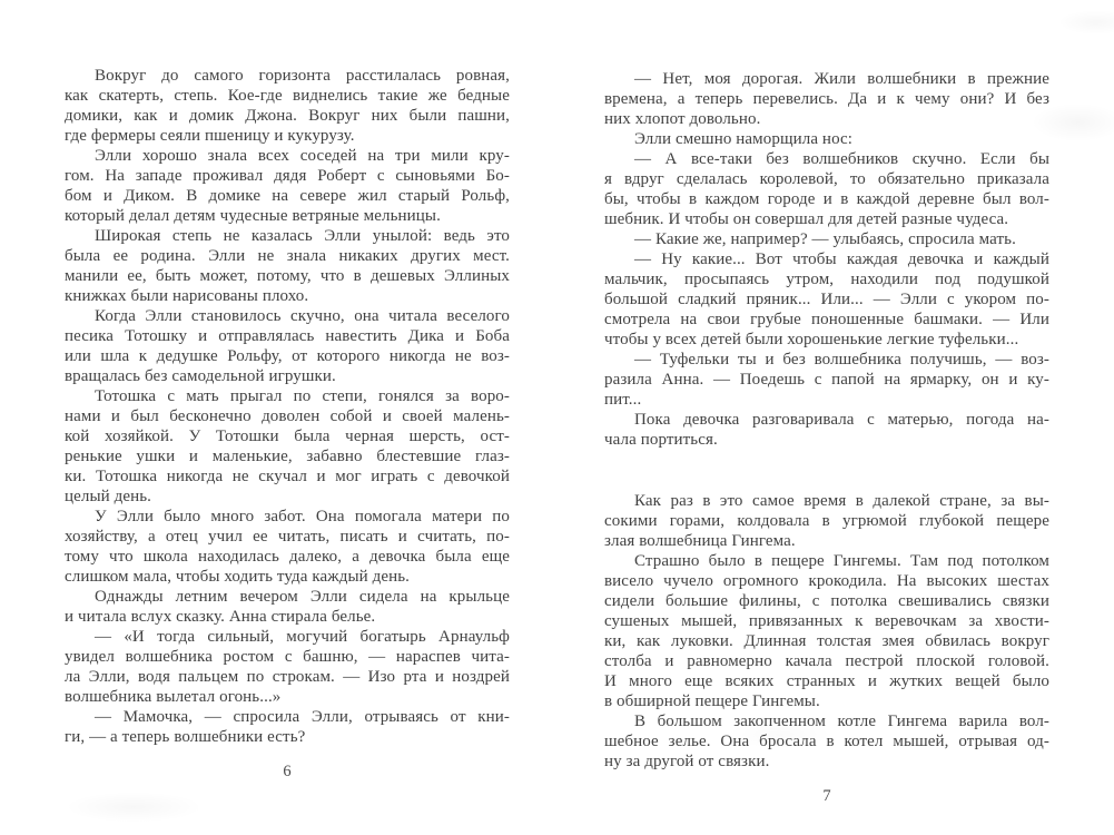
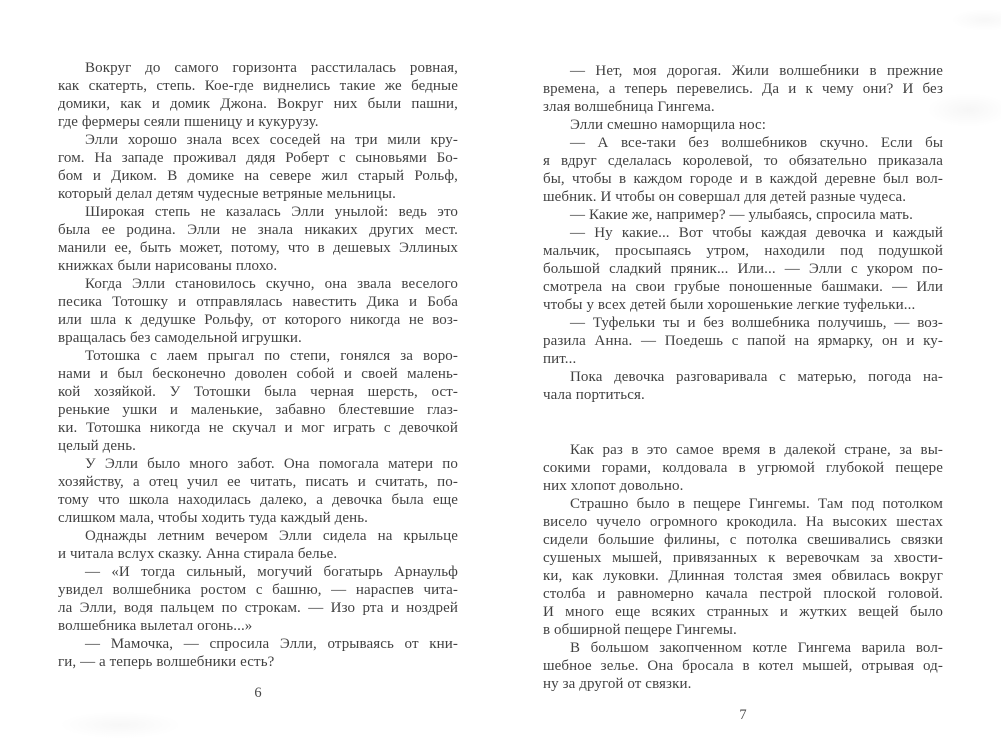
  Вокруг до самого горизонта расстилалась ровная,
  как скатерть, степь. Кое-где виднелись такие же бедные
  домики, как и домик Джона. Вокруг них были пашни,
  где фермеры сеяли пшеницу и кукурузу.
  Элли хорошо знала всех соседей на три мили кру-
  гом. На западе проживал дядя Роберт с сыновьями Бо-
  бом и Диком. В домике на севере жил старый Рольф,
  который делал детям чудесные ветряные мельницы.
  Широкая степь не казалась Элли унылой: ведь это
  была ее родина. Элли не знала никаких других мест.
  манили ее, быть может, потому, что в дешевых Эллиных
  книжках были нарисованы плохо.
- Когда Элли становилось скучно, она читала веселого
+ Когда Элли становилось скучно, она звала веселого
  песика Тотошку и отправлялась навестить Дика и Боба
  или шла к дедушке Рольфу, от которого никогда не воз-
  вращалась без самодельной игрушки.
- Тотошка с мать прыгал по степи, гонялся за воро-
+ Тотошка с лаем прыгал по степи, гонялся за воро-
  нами и был бесконечно доволен собой и своей малень-
  кой хозяйкой. У Тотошки была черная шерсть, ост-
  ренькие ушки и маленькие, забавно блестевшие глаз-
  ки. Тотошка никогда не скучал и мог играть с девочкой
  целый день.
  У Элли было много забот. Она помогала матери по
  хозяйству, а отец учил ее читать, писать и считать, по-
  тому что школа находилась далеко, а девочка была еще
  слишком мала, чтобы ходить туда каждый день.
  Однажды летним вечером Элли сидела на крыльце
  и читала вслух сказку. Анна стирала белье.
  — «И тогда сильный, могучий богатырь Арнаульф
  увидел волшебника ростом с башню, — нараспев чита-
  ла Элли, водя пальцем по строкам. — Изо рта и ноздрей
  волшебника вылетал огонь...»
  — Мамочка, — спросила Элли, отрываясь от кни-
  ги, — а теперь волшебники есть?
  6
  — Нет, моя дорогая. Жили волшебники в прежние
  времена, а теперь перевелись. Да и к чему они? И без
- них хлопот довольно.
+ злая волшебница Гингема.
  Элли смешно наморщила нос:
  — А все-таки без волшебников скучно. Если бы
  я вдруг сделалась королевой, то обязательно приказала
  бы, чтобы в каждом городе и в каждой деревне был вол-
  шебник. И чтобы он совершал для детей разные чудеса.
  — Какие же, например? — улыбаясь, спросила мать.
  — Ну какие... Вот чтобы каждая девочка и каждый
  мальчик, просыпаясь утром, находили под подушкой
  большой сладкий пряник... Или... — Элли с укором по-
  смотрела на свои грубые поношенные башмаки. — Или
  чтобы у всех детей были хорошенькие легкие туфельки...
  — Туфельки ты и без волшебника получишь, — воз-
  разила Анна. — Поедешь с папой на ярмарку, он и ку-
  пит...
  Пока девочка разговаривала с матерью, погода на-
  чала портиться.
  Как раз в это самое время в далекой стране, за вы-
  сокими горами, колдовала в угрюмой глубокой пещере
- злая волшебница Гингема.
+ них хлопот довольно.
  Страшно было в пещере Гингемы. Там под потолком
  висело чучело огромного крокодила. На высоких шестах
  сидели большие филины, с потолка свешивались связки
  сушеных мышей, привязанных к веревочкам за хвости-
  ки, как луковки. Длинная толстая змея обвилась вокруг
  столба и равномерно качала пестрой плоской головой.
  И много еще всяких странных и жутких вещей было
  в обширной пещере Гингемы.
  В большом закопченном котле Гингема варила вол-
  шебное зелье. Она бросала в котел мышей, отрывая од-
  ну за другой от связки.
  7
